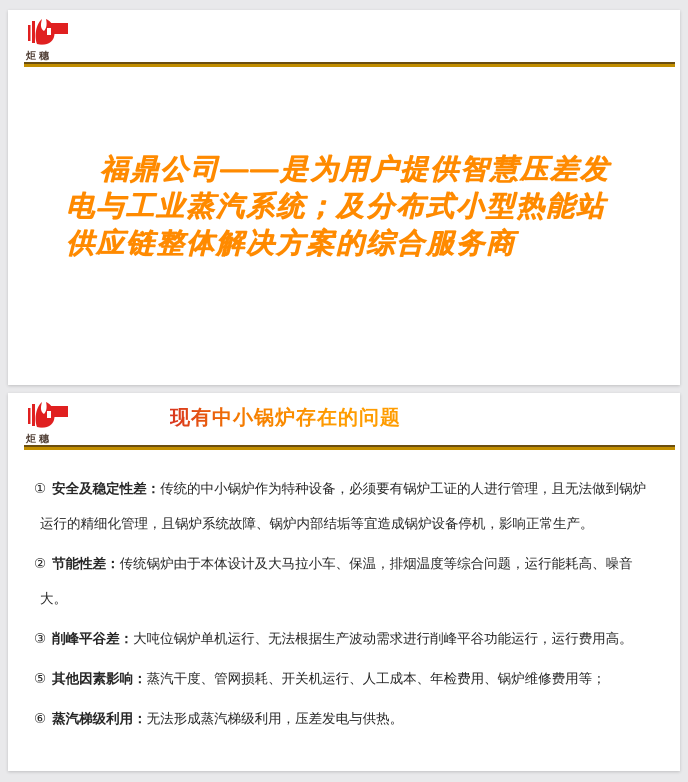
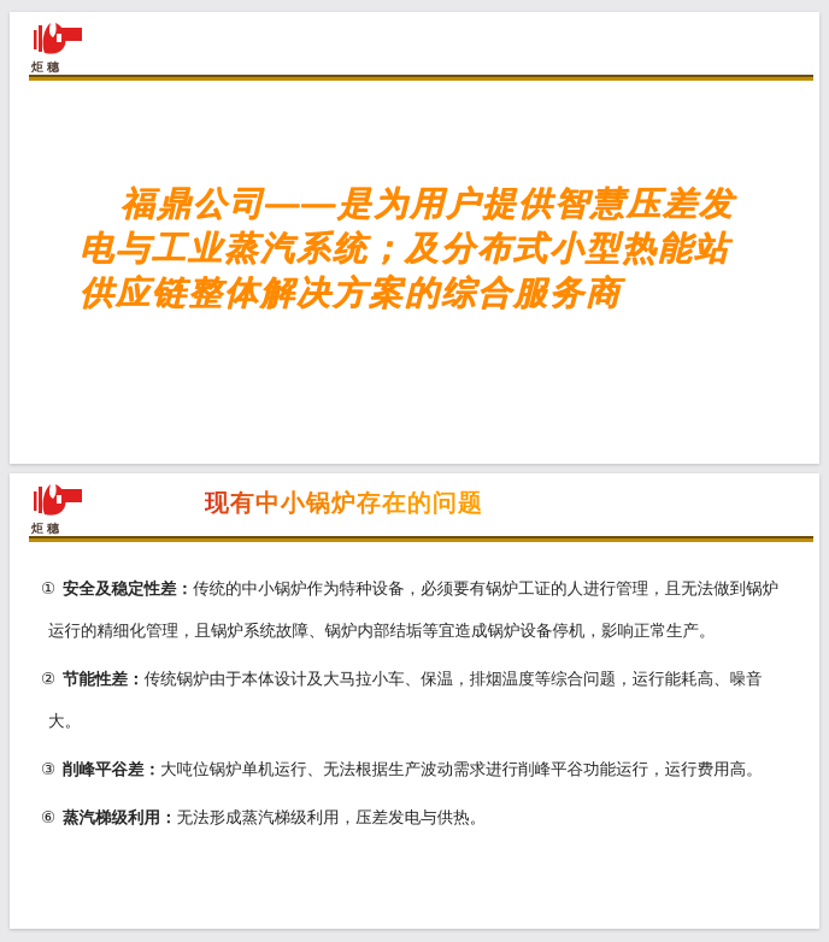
  炬穗
  福鼎公司——是为用户提供智慧压差发电与工业蒸汽系统；及分布式小型热能站供应链整体解决方案的综合服务商
  炬穗
  现有中小锅炉存在的问题
  ① 安全及稳定性差：传统的中小锅炉作为特种设备，必须要有锅炉工证的人进行管理，且无法做到锅炉运行的精细化管理，且锅炉系统故障、锅炉内部结垢等宜造成锅炉设备停机，影响正常生产。
  ② 节能性差：传统锅炉由于本体设计及大马拉小车、保温，排烟温度等综合问题，运行能耗高、噪音大。
  ③ 削峰平谷差：大吨位锅炉单机运行、无法根据生产波动需求进行削峰平谷功能运行，运行费用高。
- ⑤ 其他因素影响：蒸汽干度、管网损耗、开关机运行、人工成本、年检费用、锅炉维修费用等；
  ⑥ 蒸汽梯级利用：无法形成蒸汽梯级利用，压差发电与供热。
